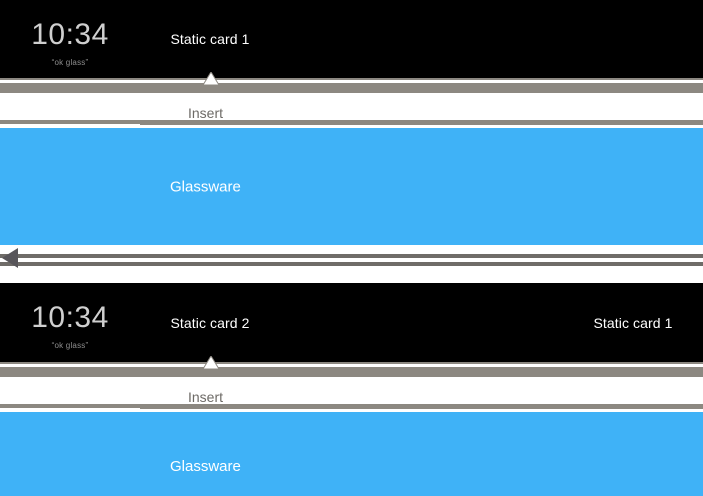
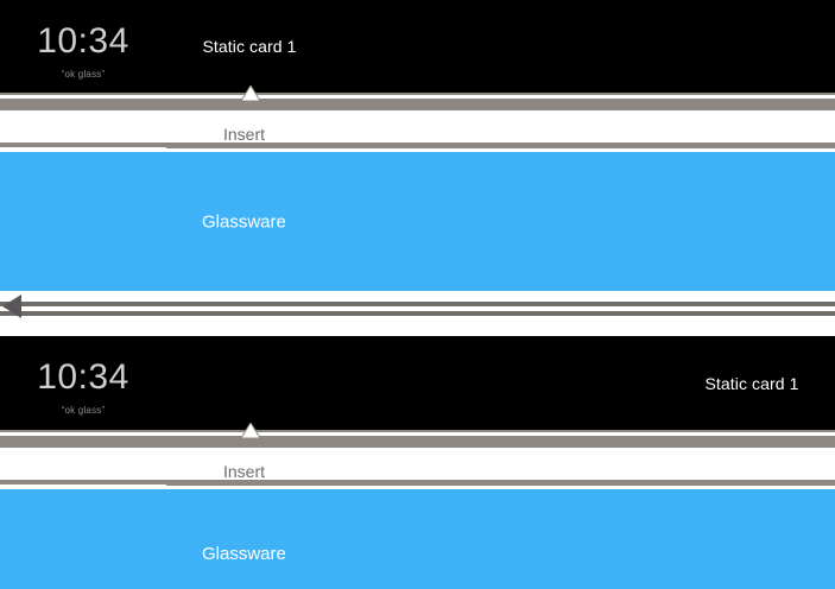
  10:34
  “ok glass”
  Static card 1
  Insert
  Glassware
  10:34
  “ok glass”
- Static card 2
  Static card 1
  Insert
  Glassware
